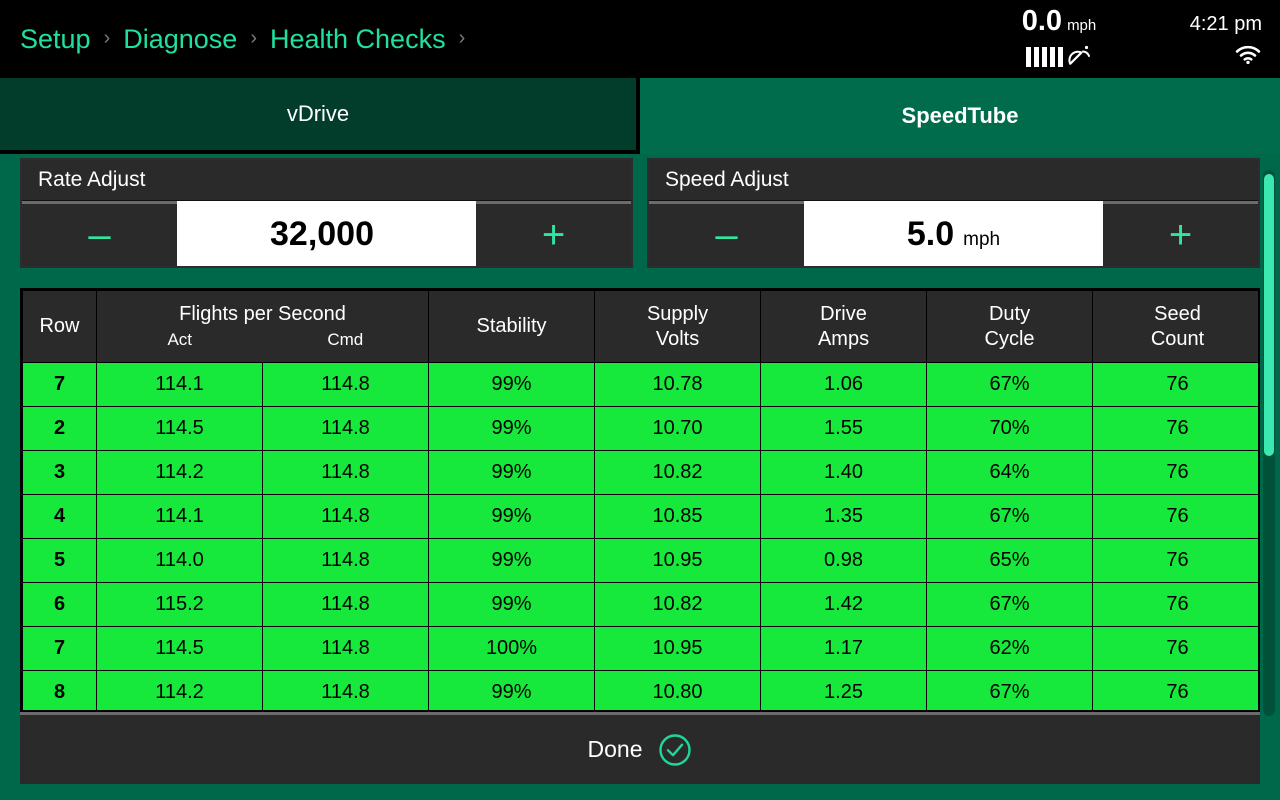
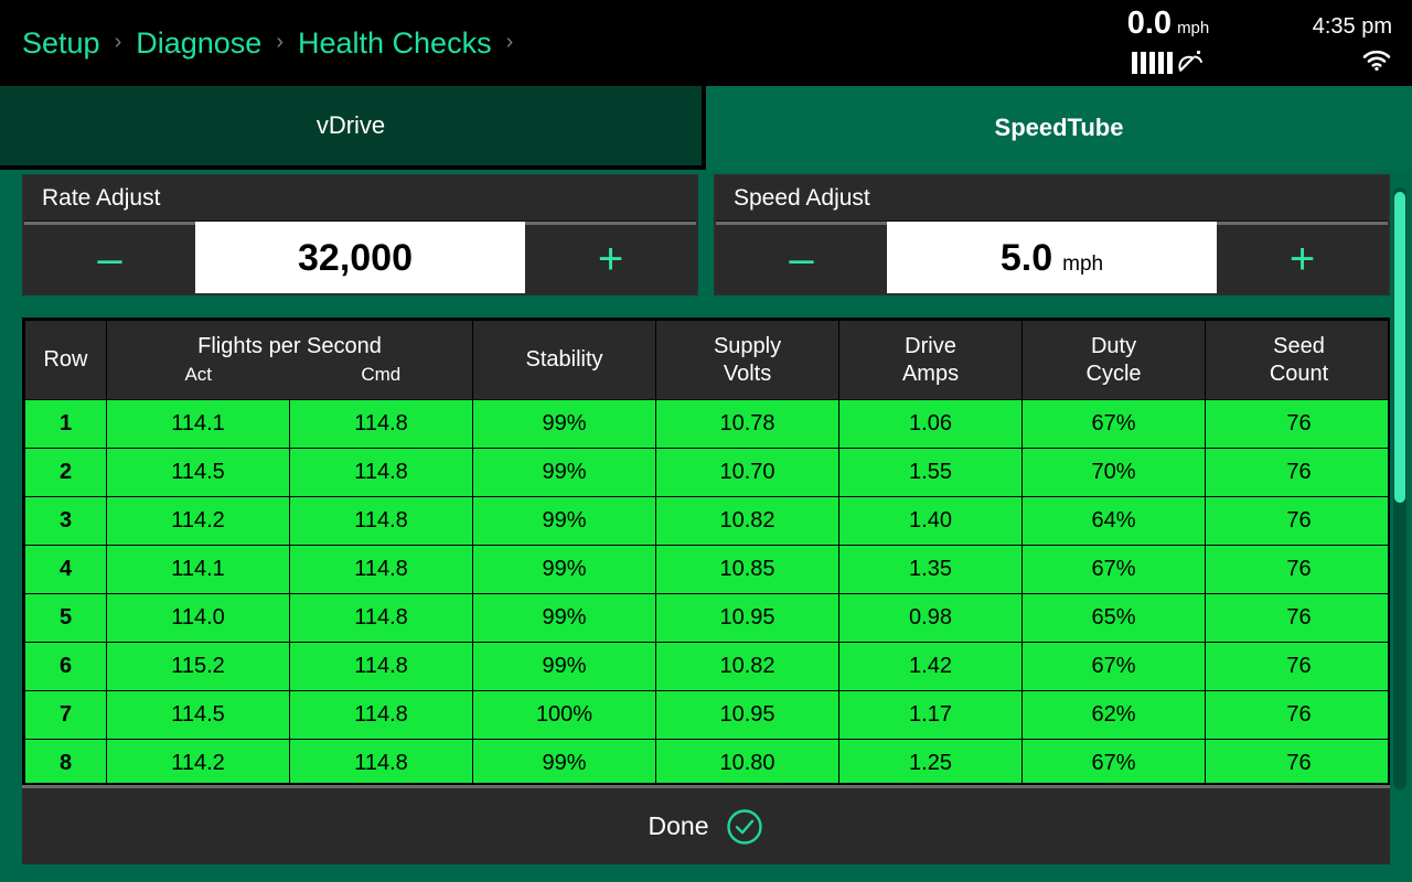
  Setup
  ›
  Diagnose
  ›
  Health Checks
  ›
  0.0
  mph
- 4:21 pm
+ 4:35 pm
  vDrive
  SpeedTube
  Rate Adjust
  –
  32,000
  +
  Speed Adjust
  –
  5.0
  mph
  +
  Row	Flights per Second Act Cmd	Stability	Supply Volts	Drive Amps	Duty Cycle	Seed Count
- 7	114.1	114.8	99%	10.78	1.06	67%	76
+ 1	114.1	114.8	99%	10.78	1.06	67%	76
  2	114.5	114.8	99%	10.70	1.55	70%	76
  3	114.2	114.8	99%	10.82	1.40	64%	76
  4	114.1	114.8	99%	10.85	1.35	67%	76
  5	114.0	114.8	99%	10.95	0.98	65%	76
  6	115.2	114.8	99%	10.82	1.42	67%	76
  7	114.5	114.8	100%	10.95	1.17	62%	76
  8	114.2	114.8	99%	10.80	1.25	67%	76
  Done
